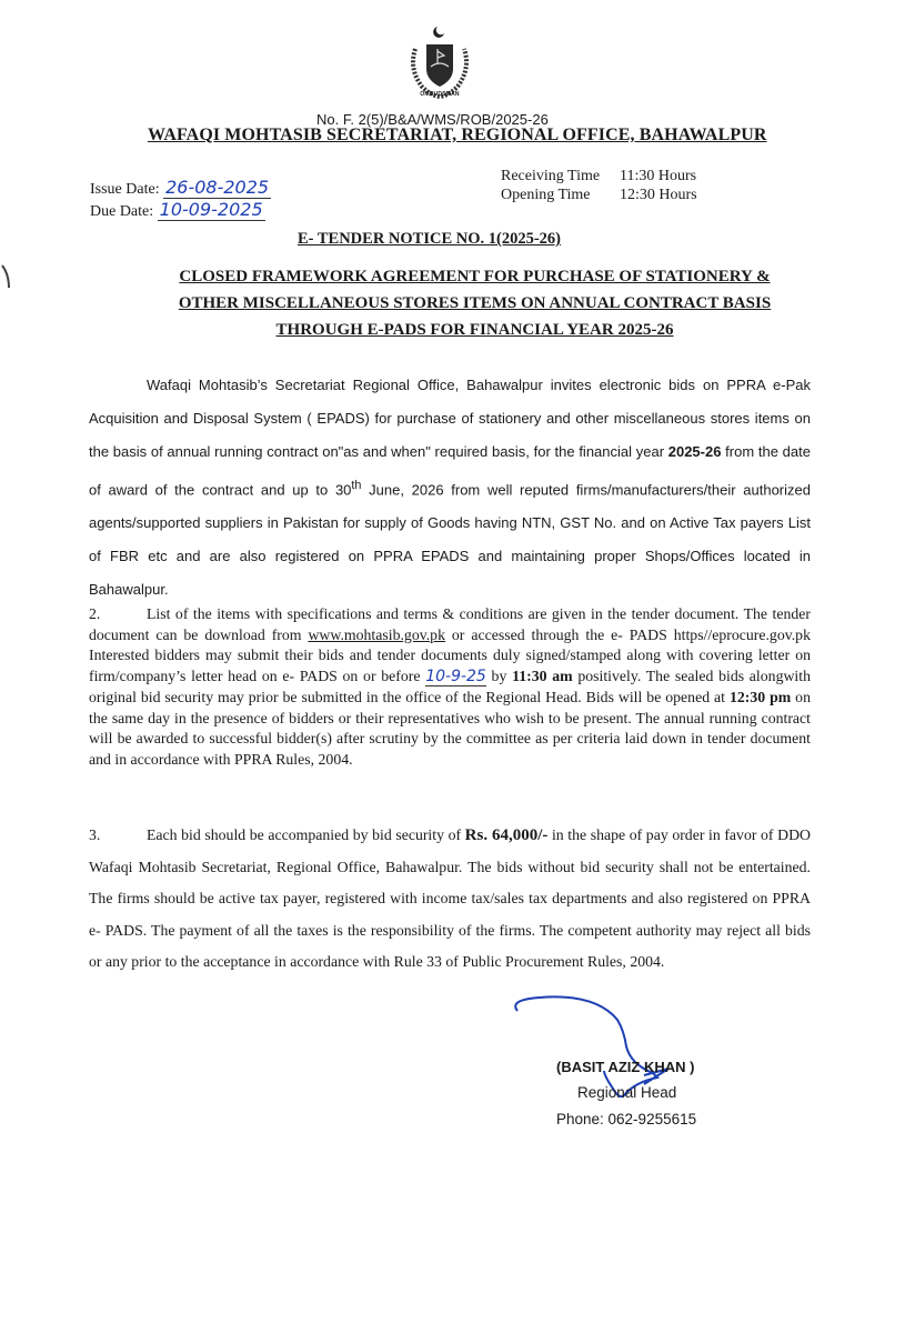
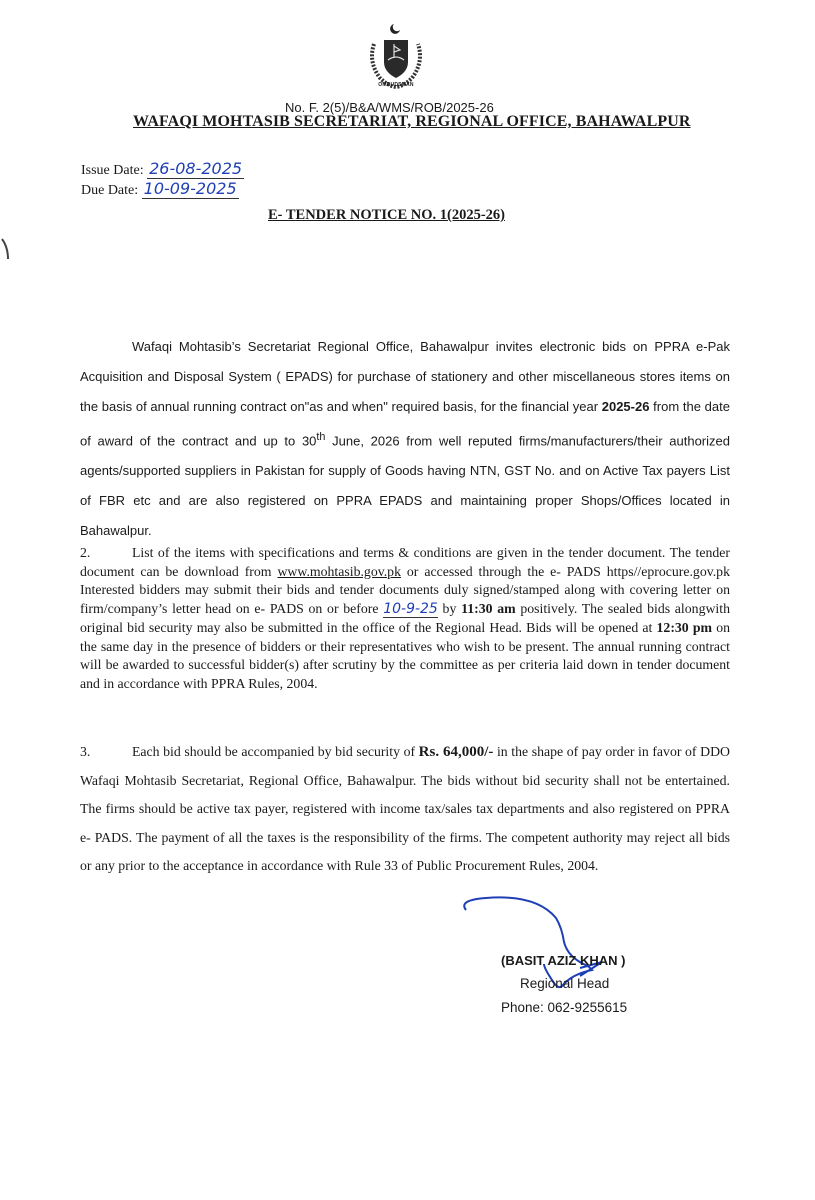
  No. F. 2(5)/B&A/WMS/ROB/2025-26
  WAFAQI MOHTASIB SECRETARIAT, REGIONAL OFFICE, BAHAWALPUR
  Issue Date: 26-08-2025
  Due Date: 10-09-2025
- Receiving Time 11:30 Hours
- Opening Time 12:30 Hours
  E- TENDER NOTICE NO. 1(2025-26)
- CLOSED FRAMEWORK AGREEMENT FOR PURCHASE OF STATIONERY &
- OTHER MISCELLANEOUS STORES ITEMS ON ANNUAL CONTRACT BASIS
- THROUGH E-PADS FOR FINANCIAL YEAR 2025-26
  Wafaqi Mohtasib’s Secretariat Regional Office, Bahawalpur invites electronic bids on PPRA e-Pak Acquisition and Disposal System ( EPADS) for purchase of stationery and other miscellaneous stores items on the basis of annual running contract on"as and when" required basis, for the financial year 2025-26 from the date of award of the contract and up to 30th June, 2026 from well reputed firms/manufacturers/their authorized agents/supported suppliers in Pakistan for supply of Goods having NTN, GST No. and on Active Tax payers List of FBR etc and are also registered on PPRA EPADS and maintaining proper Shops/Offices located in Bahawalpur.
- 2. List of the items with specifications and terms & conditions are given in the tender document. The tender document can be download from www.mohtasib.gov.pk or accessed through the e- PADS https//eprocure.gov.pk Interested bidders may submit their bids and tender documents duly signed/stamped along with covering letter on firm/company’s letter head on e- PADS on or before 10-9-25 by 11:30 am positively. The sealed bids alongwith original bid security may prior be submitted in the office of the Regional Head. Bids will be opened at 12:30 pm on the same day in the presence of bidders or their representatives who wish to be present. The annual running contract will be awarded to successful bidder(s) after scrutiny by the committee as per criteria laid down in tender document and in accordance with PPRA Rules, 2004.
+ 2. List of the items with specifications and terms & conditions are given in the tender document. The tender document can be download from www.mohtasib.gov.pk or accessed through the e- PADS https//eprocure.gov.pk Interested bidders may submit their bids and tender documents duly signed/stamped along with covering letter on firm/company’s letter head on e- PADS on or before 10-9-25 by 11:30 am positively. The sealed bids alongwith original bid security may also be submitted in the office of the Regional Head. Bids will be opened at 12:30 pm on the same day in the presence of bidders or their representatives who wish to be present. The annual running contract will be awarded to successful bidder(s) after scrutiny by the committee as per criteria laid down in tender document and in accordance with PPRA Rules, 2004.
  3. Each bid should be accompanied by bid security of Rs. 64,000/- in the shape of pay order in favor of DDO Wafaqi Mohtasib Secretariat, Regional Office, Bahawalpur. The bids without bid security shall not be entertained. The firms should be active tax payer, registered with income tax/sales tax departments and also registered on PPRA e- PADS. The payment of all the taxes is the responsibility of the firms. The competent authority may reject all bids or any prior to the acceptance in accordance with Rule 33 of Public Procurement Rules, 2004.
  (BASIT AZIZ KHAN )
  Regional Head
  Phone: 062-9255615
